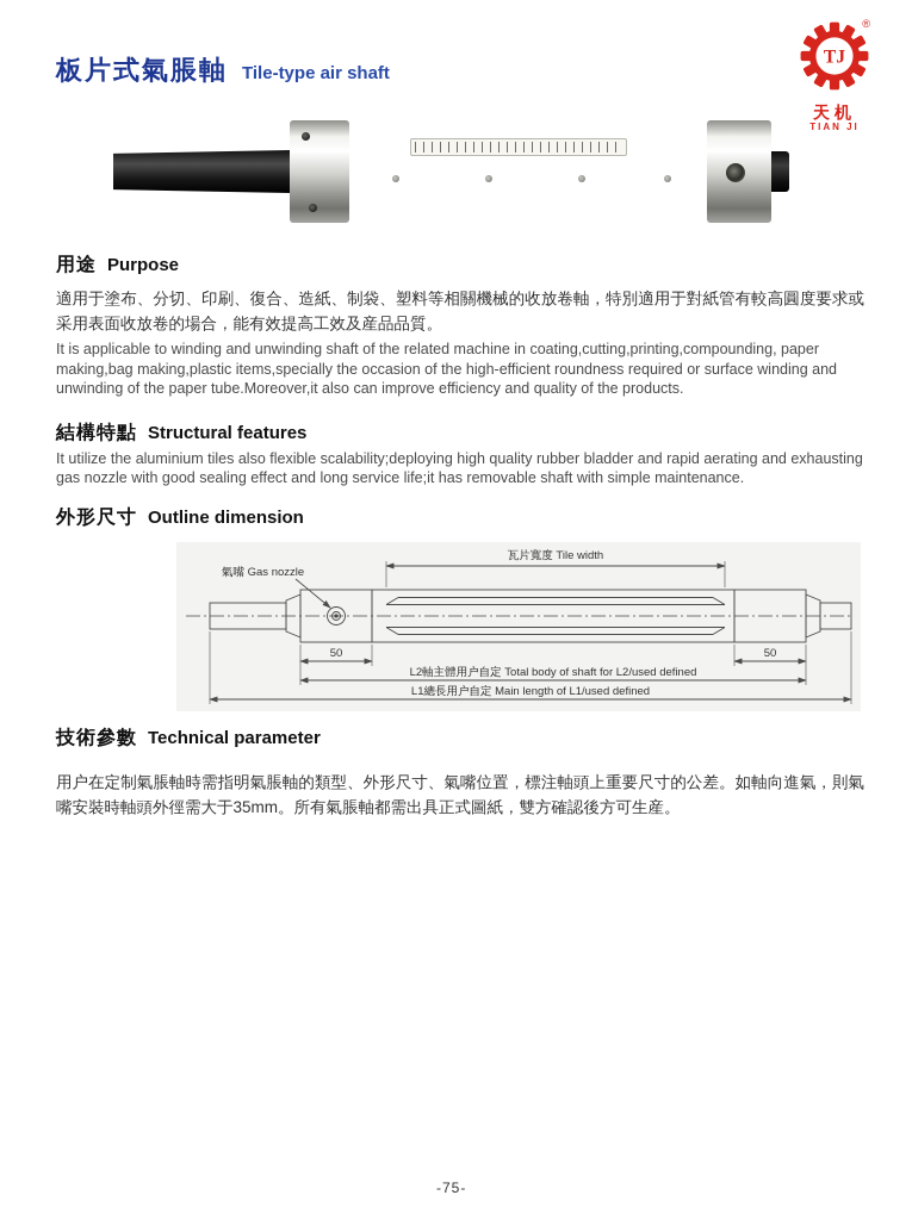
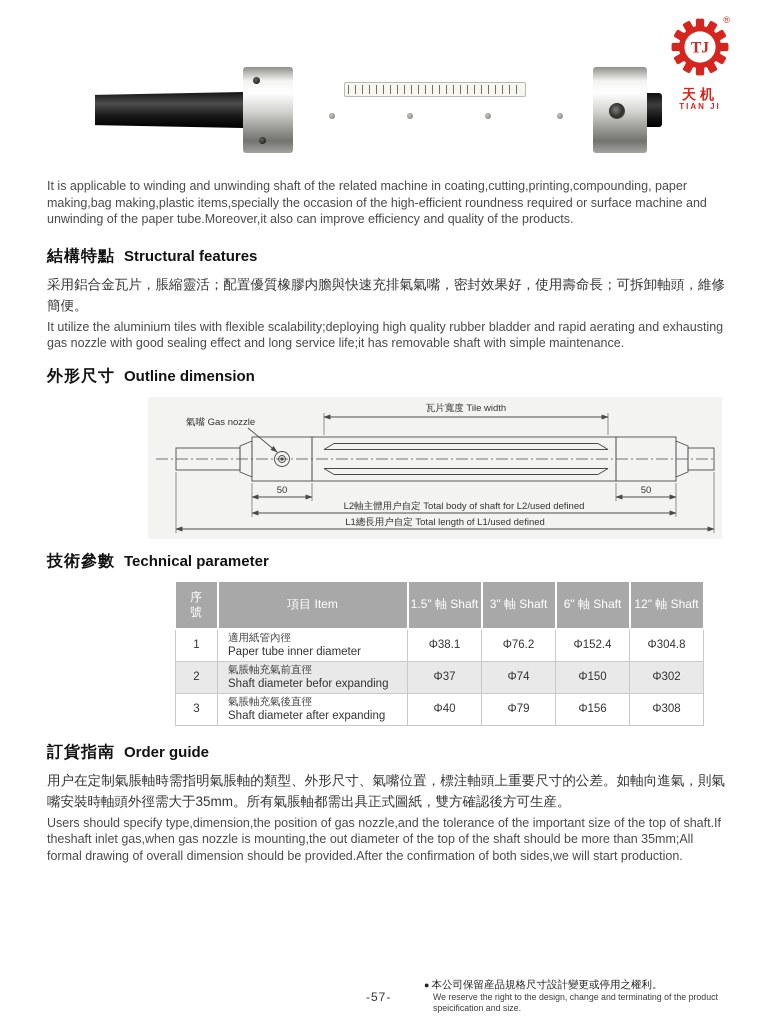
  TJ
  ®
  天机
  TIAN JI
- 板片式氣脹軸
- Tile-type air shaft
- 用途
- Purpose
- 適用于塗布、分切、印刷、復合、造紙、制袋、塑料等相關機械的收放卷軸，特別適用于對紙管有較高圓度要求或采用表面收放卷的場合，能有效提高工效及産品品質。
- It is applicable to winding and unwinding shaft of the related machine in coating,cutting,printing,compounding, paper making,bag making,plastic items,specially the occasion of the high-efficient roundness required or surface winding and unwinding of the paper tube.Moreover,it also can improve efficiency and quality of the products.
+ It is applicable to winding and unwinding shaft of the related machine in coating,cutting,printing,compounding, paper making,bag making,plastic items,specially the occasion of the high-efficient roundness required or surface machine and unwinding of the paper tube.Moreover,it also can improve efficiency and quality of the products.
  結構特點
  Structural features
+ 采用鋁合金瓦片，脹縮靈活；配置優質橡膠内膽與快速充排氣氣嘴，密封效果好，使用壽命長；可拆卸軸頭，維修簡便。
- It utilize the aluminium tiles also flexible scalability;deploying high quality rubber bladder and rapid aerating and exhausting gas nozzle with good sealing effect and long service life;it has removable shaft with simple maintenance.
+ It utilize the aluminium tiles with flexible scalability;deploying high quality rubber bladder and rapid aerating and exhausting gas nozzle with good sealing effect and long service life;it has removable shaft with simple maintenance.
  外形尺寸
  Outline dimension
  瓦片寬度 Tile width
  氣嘴 Gas nozzle
  50
  50
  L2軸主體用户自定 Total body of shaft for L2/used defined
- L1總長用户自定 Main length of L1/used defined
+ L1總長用户自定 Total length of L1/used defined
  技術參數
  Technical parameter
+ 序號	項目 Item	1.5" 軸 Shaft	3" 軸 Shaft	6" 軸 Shaft	12" 軸 Shaft
+ 1	適用紙管內徑 Paper tube inner diameter	Φ38.1	Φ76.2	Φ152.4	Φ304.8
+ 2	氣脹軸充氣前直徑 Shaft diameter befor expanding	Φ37	Φ74	Φ150	Φ302
+ 3	氣脹軸充氣後直徑 Shaft diameter after expanding	Φ40	Φ79	Φ156	Φ308
+ 訂貨指南
+ Order guide
  用户在定制氣脹軸時需指明氣脹軸的類型、外形尺寸、氣嘴位置，標注軸頭上重要尺寸的公差。如軸向進氣，則氣嘴安裝時軸頭外徑需大于35mm。所有氣脹軸都需出具正式圖紙，雙方確認後方可生産。
+ Users should specify type,dimension,the position of gas nozzle,and the tolerance of the important size of the top of shaft.If theshaft inlet gas,when gas nozzle is mounting,the out diameter of the top of the shaft should be more than 35mm;All formal drawing of overall dimension should be provided.After the confirmation of both sides,we will start production.
- -75-
+ -57-
+ ● 本公司保留産品規格尺寸設計變更或停用之權利。
+ We reserve the right to the design, change and terminating of the product speicification and size.
